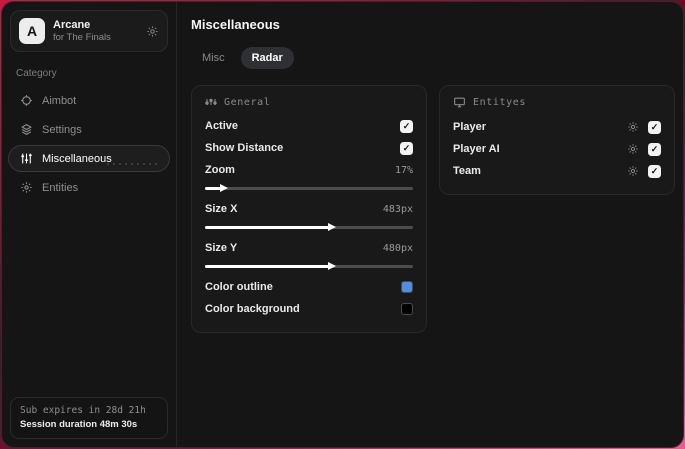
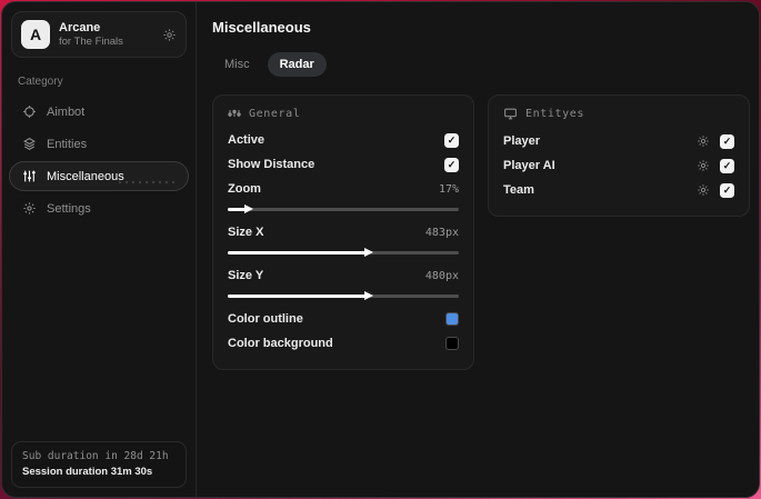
  A
  Arcane
  for The Finals
  Category
  Aimbot
- Settings
+ Entities
  Miscellaneous
- Entities
+ Settings
- Sub expires in 28d 21h
+ Sub duration in 28d 21h
- Session duration 48m 30s
+ Session duration 31m 30s
  Miscellaneous
  Misc
  Radar
  General
  Active
  ✓
  Show Distance
  ✓
  Zoom
  17%
  Size X
  483px
  Size Y
  480px
  Color outline
  Color background
  Entityes
  Player
  ✓
  Player AI
  ✓
  Team
  ✓
